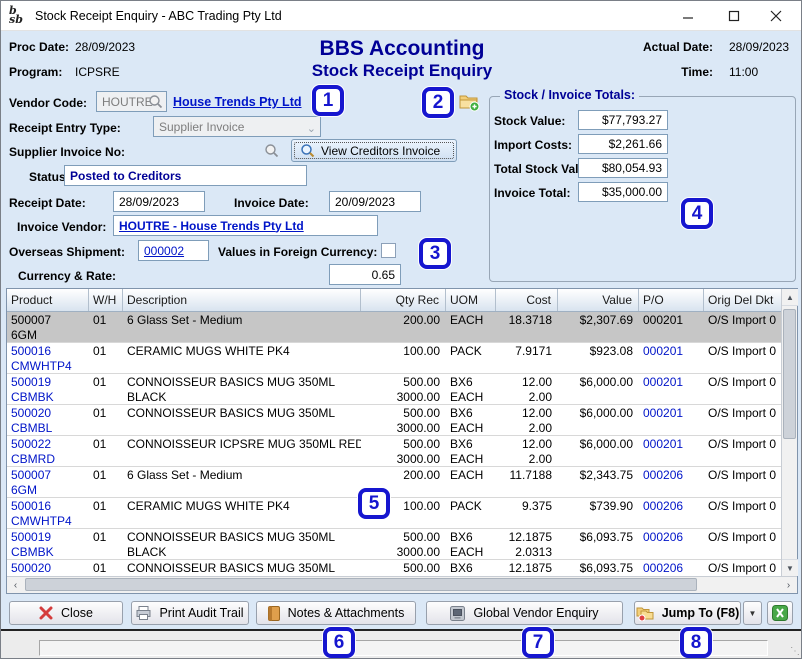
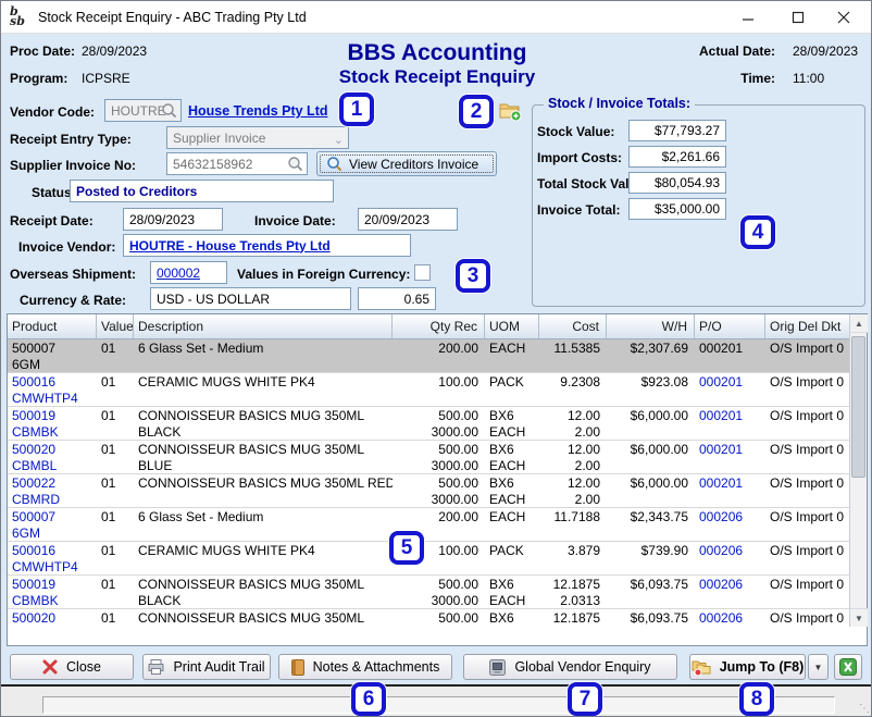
  b
  sb
  Stock Receipt Enquiry - ABC Trading Pty Ltd
  Proc Date:
  28/09/2023
  Program:
  ICPSRE
  BBS Accounting
  Stock Receipt Enquiry
  Actual Date:
  28/09/2023
  Time:
  11:00
  Vendor Code:
  HOUTRE
  House Trends Pty Ltd
  Receipt Entry Type:
  Supplier Invoice
  ⌄
  Supplier Invoice No:
+ 54632158962
  View Creditors Invoice
  Status
  Posted to Creditors
  Receipt Date:
  28/09/2023
  Invoice Date:
  20/09/2023
  Invoice Vendor:
  HOUTRE - House Trends Pty Ltd
  Overseas Shipment:
  000002
  Values in Foreign Currency:
  Currency & Rate:
+ USD - US DOLLAR
  0.65
  Stock / Invoice Totals:
  Stock Value:
  $77,793.27
  Import Costs:
  $2,261.66
  Total Stock Val
  $80,054.93
  Invoice Total:
  $35,000.00
  Product
- W/H
+ Value
  Description
  Qty Rec
  UOM
  Cost
- Value
+ W/H
  P/O
  Orig Del Dkt
  500007
  6GM
  01
  6 Glass Set - Medium
  200.00
  EACH
- 18.3718
+ 11.5385
  $2,307.69
  000201
  O/S Import 0
  500016
  CMWHTP4
  01
  CERAMIC MUGS WHITE PK4
  100.00
  PACK
- 7.9171
+ 9.2308
  $923.08
  000201
  O/S Import 0
  500019
  CBMBK
  01
  CONNOISSEUR BASICS MUG 350ML
  BLACK
  500.00
  3000.00
  BX6
  EACH
  12.00
  2.00
  $6,000.00
  000201
  O/S Import 0
  500020
  CBMBL
  01
  CONNOISSEUR BASICS MUG 350ML
+ BLUE
  500.00
  3000.00
  BX6
  EACH
  12.00
  2.00
  $6,000.00
  000201
  O/S Import 0
  500022
  CBMRD
  01
- CONNOISSEUR ICPSRE MUG 350ML RED
+ CONNOISSEUR BASICS MUG 350ML RED
  500.00
  3000.00
  BX6
  EACH
  12.00
  2.00
  $6,000.00
  000201
  O/S Import 0
  500007
  6GM
  01
  6 Glass Set - Medium
  200.00
  EACH
  11.7188
  $2,343.75
  000206
  O/S Import 0
  500016
  CMWHTP4
  01
  CERAMIC MUGS WHITE PK4
  100.00
  PACK
- 9.375
+ 3.879
  $739.90
  000206
  O/S Import 0
  500019
  CBMBK
  01
  CONNOISSEUR BASICS MUG 350ML
  BLACK
  500.00
  3000.00
  BX6
  EACH
  12.1875
  2.0313
  $6,093.75
  000206
  O/S Import 0
  500020
  01
  CONNOISSEUR BASICS MUG 350ML
  500.00
  BX6
  12.1875
  $6,093.75
  000206
  O/S Import 0
  ▲
  ▼
- ‹
- ›
  Close
  Print Audit Trail
  Notes & Attachments
  Global Vendor Enquiry
  Jump To (F8)
  ▼
  ⋱
  1
  2
  3
  4
  5
  6
  7
  8
